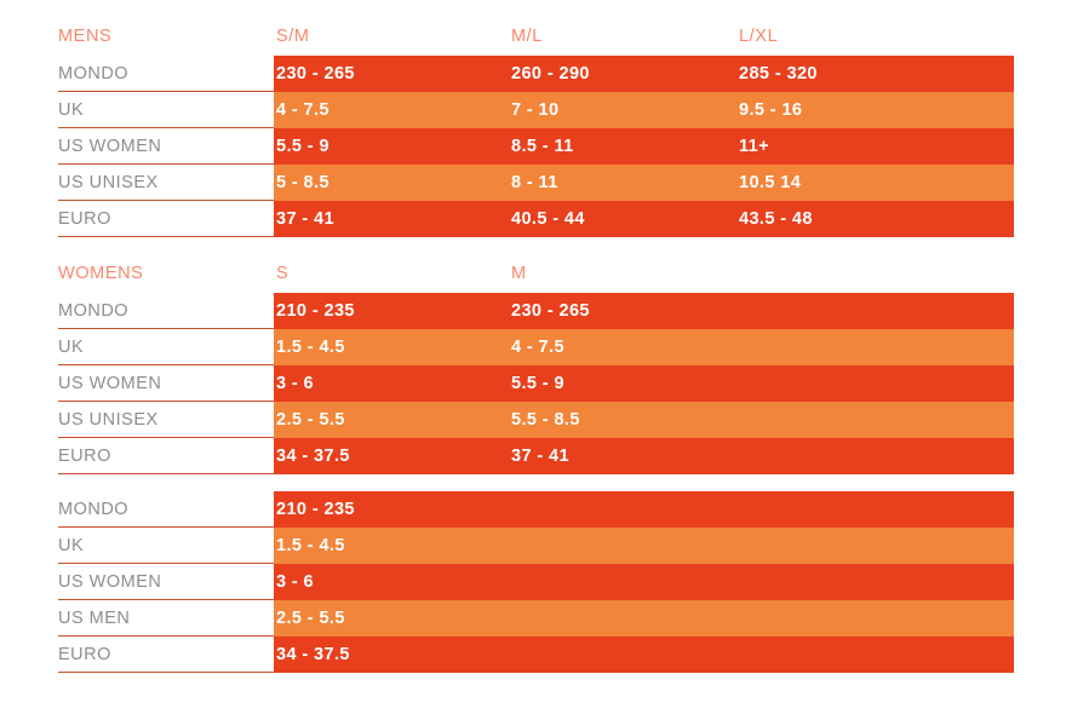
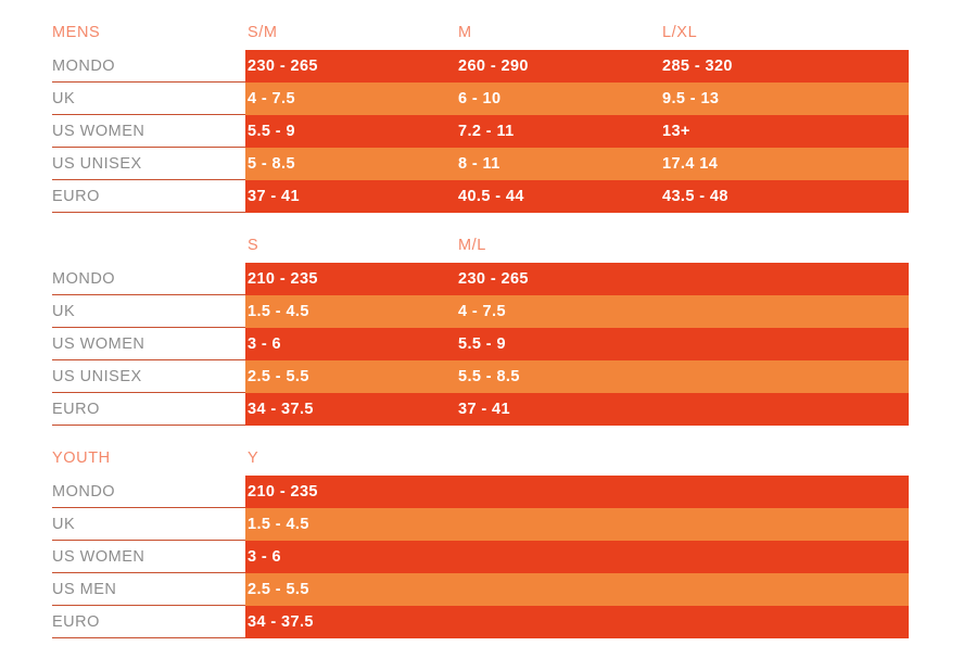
  MENS
  S/M
- M/L
+ M
  L/XL
  MONDO
  230 - 265
  260 - 290
  285 - 320
  UK
  4 - 7.5
- 7 - 10
+ 6 - 10
- 9.5 - 16
+ 9.5 - 13
  US WOMEN
  5.5 - 9
- 8.5 - 11
+ 7.2 - 11
- 11+
+ 13+
  US UNISEX
  5 - 8.5
  8 - 11
- 10.5 14
+ 17.4 14
  EURO
  37 - 41
  40.5 - 44
  43.5 - 48
- WOMENS
  S
- M
+ M/L
  MONDO
  210 - 235
  230 - 265
  UK
  1.5 - 4.5
  4 - 7.5
  US WOMEN
  3 - 6
  5.5 - 9
  US UNISEX
  2.5 - 5.5
  5.5 - 8.5
  EURO
  34 - 37.5
  37 - 41
+ YOUTH
+ Y
  MONDO
  210 - 235
  UK
  1.5 - 4.5
  US WOMEN
  3 - 6
  US MEN
  2.5 - 5.5
  EURO
  34 - 37.5
